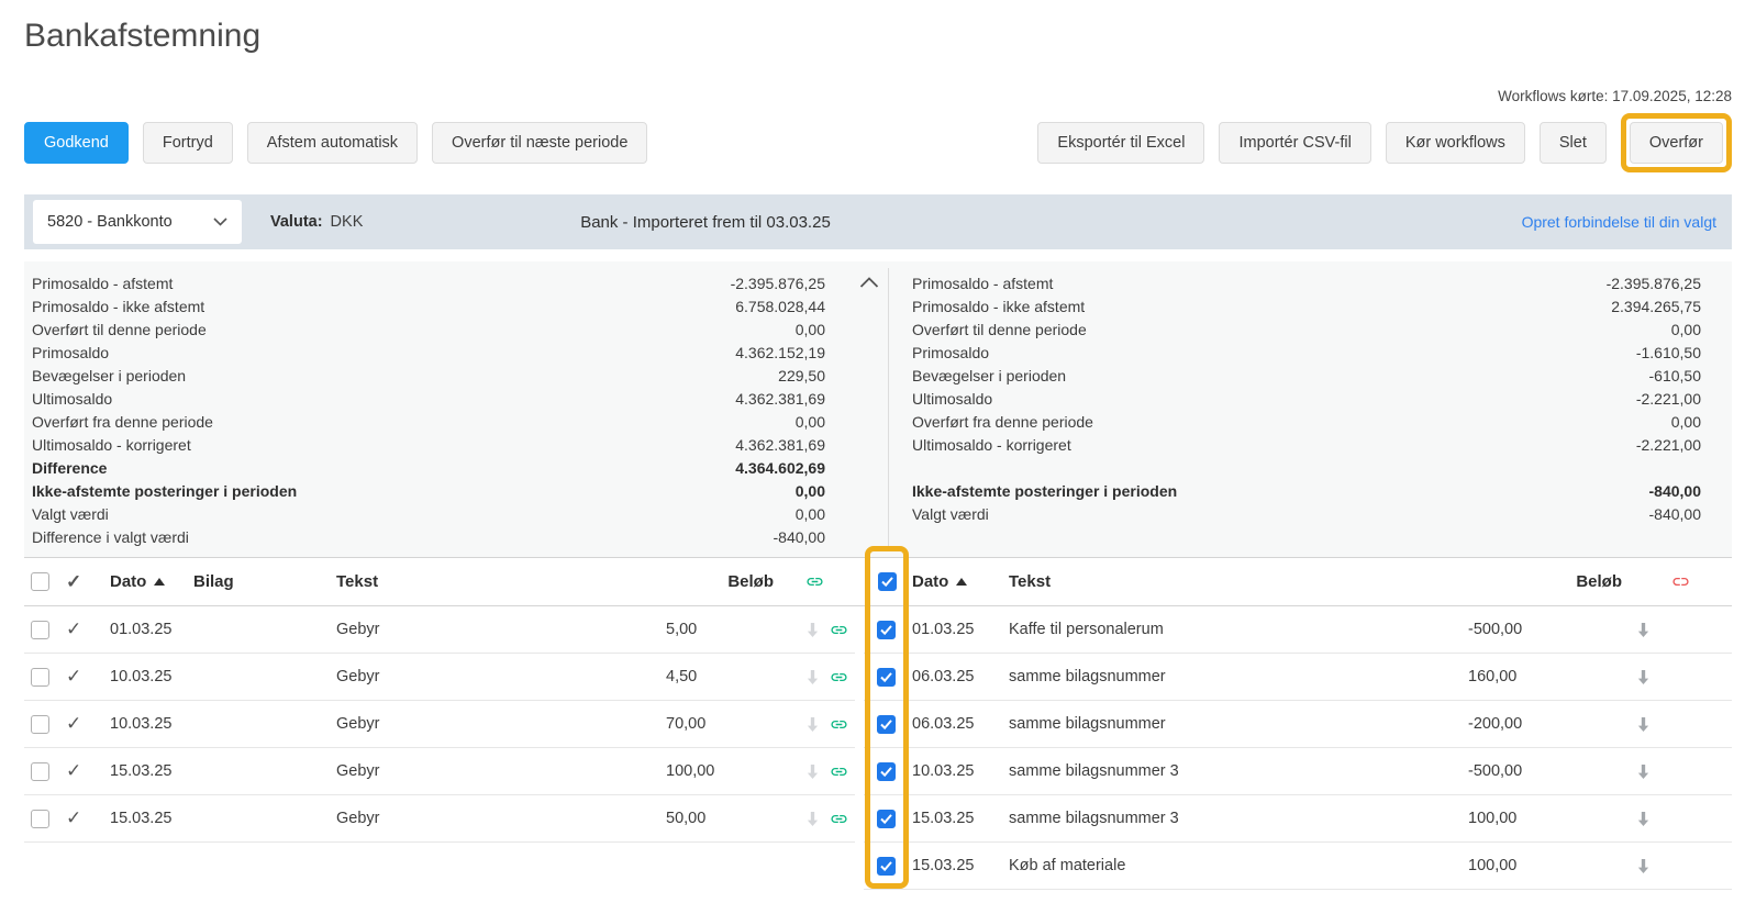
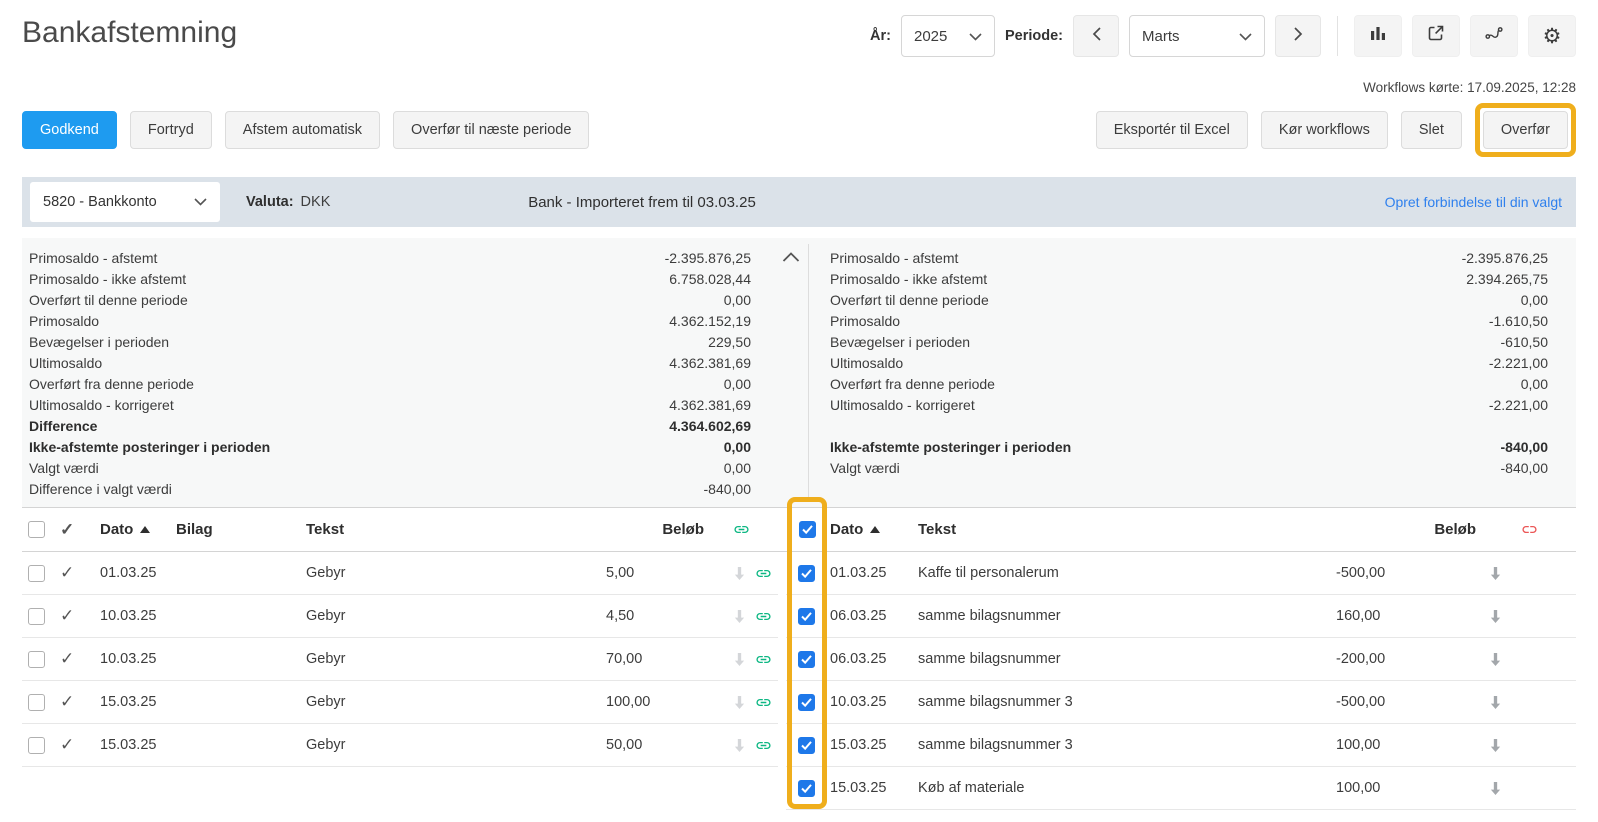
  Bankafstemning
+ År:
+ 2025
+ Periode:
+ Marts
+ ⚙
  Workflows kørte: 17.09.2025, 12:28
  Godkend
  Fortryd
  Afstem automatisk
  Overfør til næste periode
  Eksportér til Excel
- Importér CSV-fil
  Kør workflows
  Slet
  Overfør
  5820 - Bankkonto
  Valuta:
  DKK
  Bank - Importeret frem til 03.03.25
  Opret forbindelse til din valgt
  Primosaldo - afstemt
  -2.395.876,25
  Primosaldo - ikke afstemt
  6.758.028,44
  Overført til denne periode
  0,00
  Primosaldo
  4.362.152,19
  Bevægelser i perioden
  229,50
  Ultimosaldo
  4.362.381,69
  Overført fra denne periode
  0,00
  Ultimosaldo - korrigeret
  4.362.381,69
  Difference
  4.364.602,69
  Ikke-afstemte posteringer i perioden
  0,00
  Valgt værdi
  0,00
  Difference i valgt værdi
  -840,00
  Primosaldo - afstemt
  -2.395.876,25
  Primosaldo - ikke afstemt
  2.394.265,75
  Overført til denne periode
  0,00
  Primosaldo
  -1.610,50
  Bevægelser i perioden
  -610,50
  Ultimosaldo
  -2.221,00
  Overført fra denne periode
  0,00
  Ultimosaldo - korrigeret
  -2.221,00
  Ikke-afstemte posteringer i perioden
  -840,00
  Valgt værdi
  -840,00
  ✓
  Dato
  Bilag
  Tekst
  Beløb
  Dato
  Tekst
  Beløb
  ✓
  01.03.25
  Gebyr
  5,00
  ✓
  10.03.25
  Gebyr
  4,50
  ✓
  10.03.25
  Gebyr
  70,00
  ✓
  15.03.25
  Gebyr
  100,00
  ✓
  15.03.25
  Gebyr
  50,00
  01.03.25
  Kaffe til personalerum
  -500,00
  06.03.25
  samme bilagsnummer
  160,00
  06.03.25
  samme bilagsnummer
  -200,00
  10.03.25
  samme bilagsnummer 3
  -500,00
  15.03.25
  samme bilagsnummer 3
  100,00
  15.03.25
  Køb af materiale
  100,00
